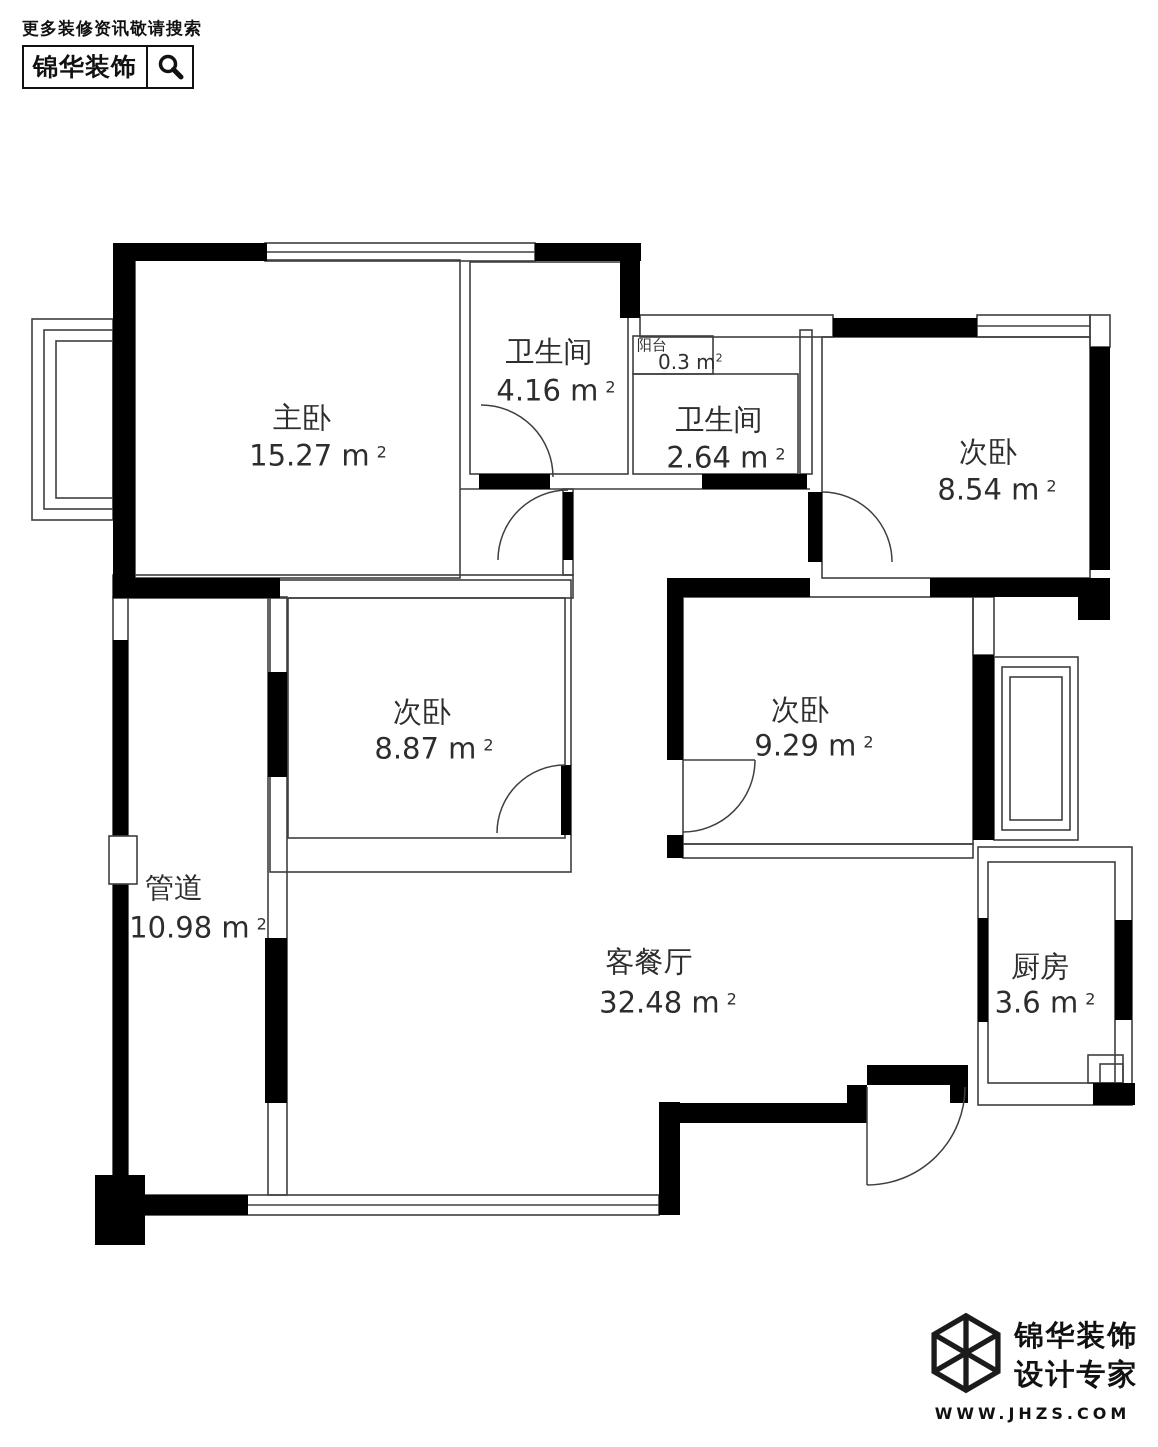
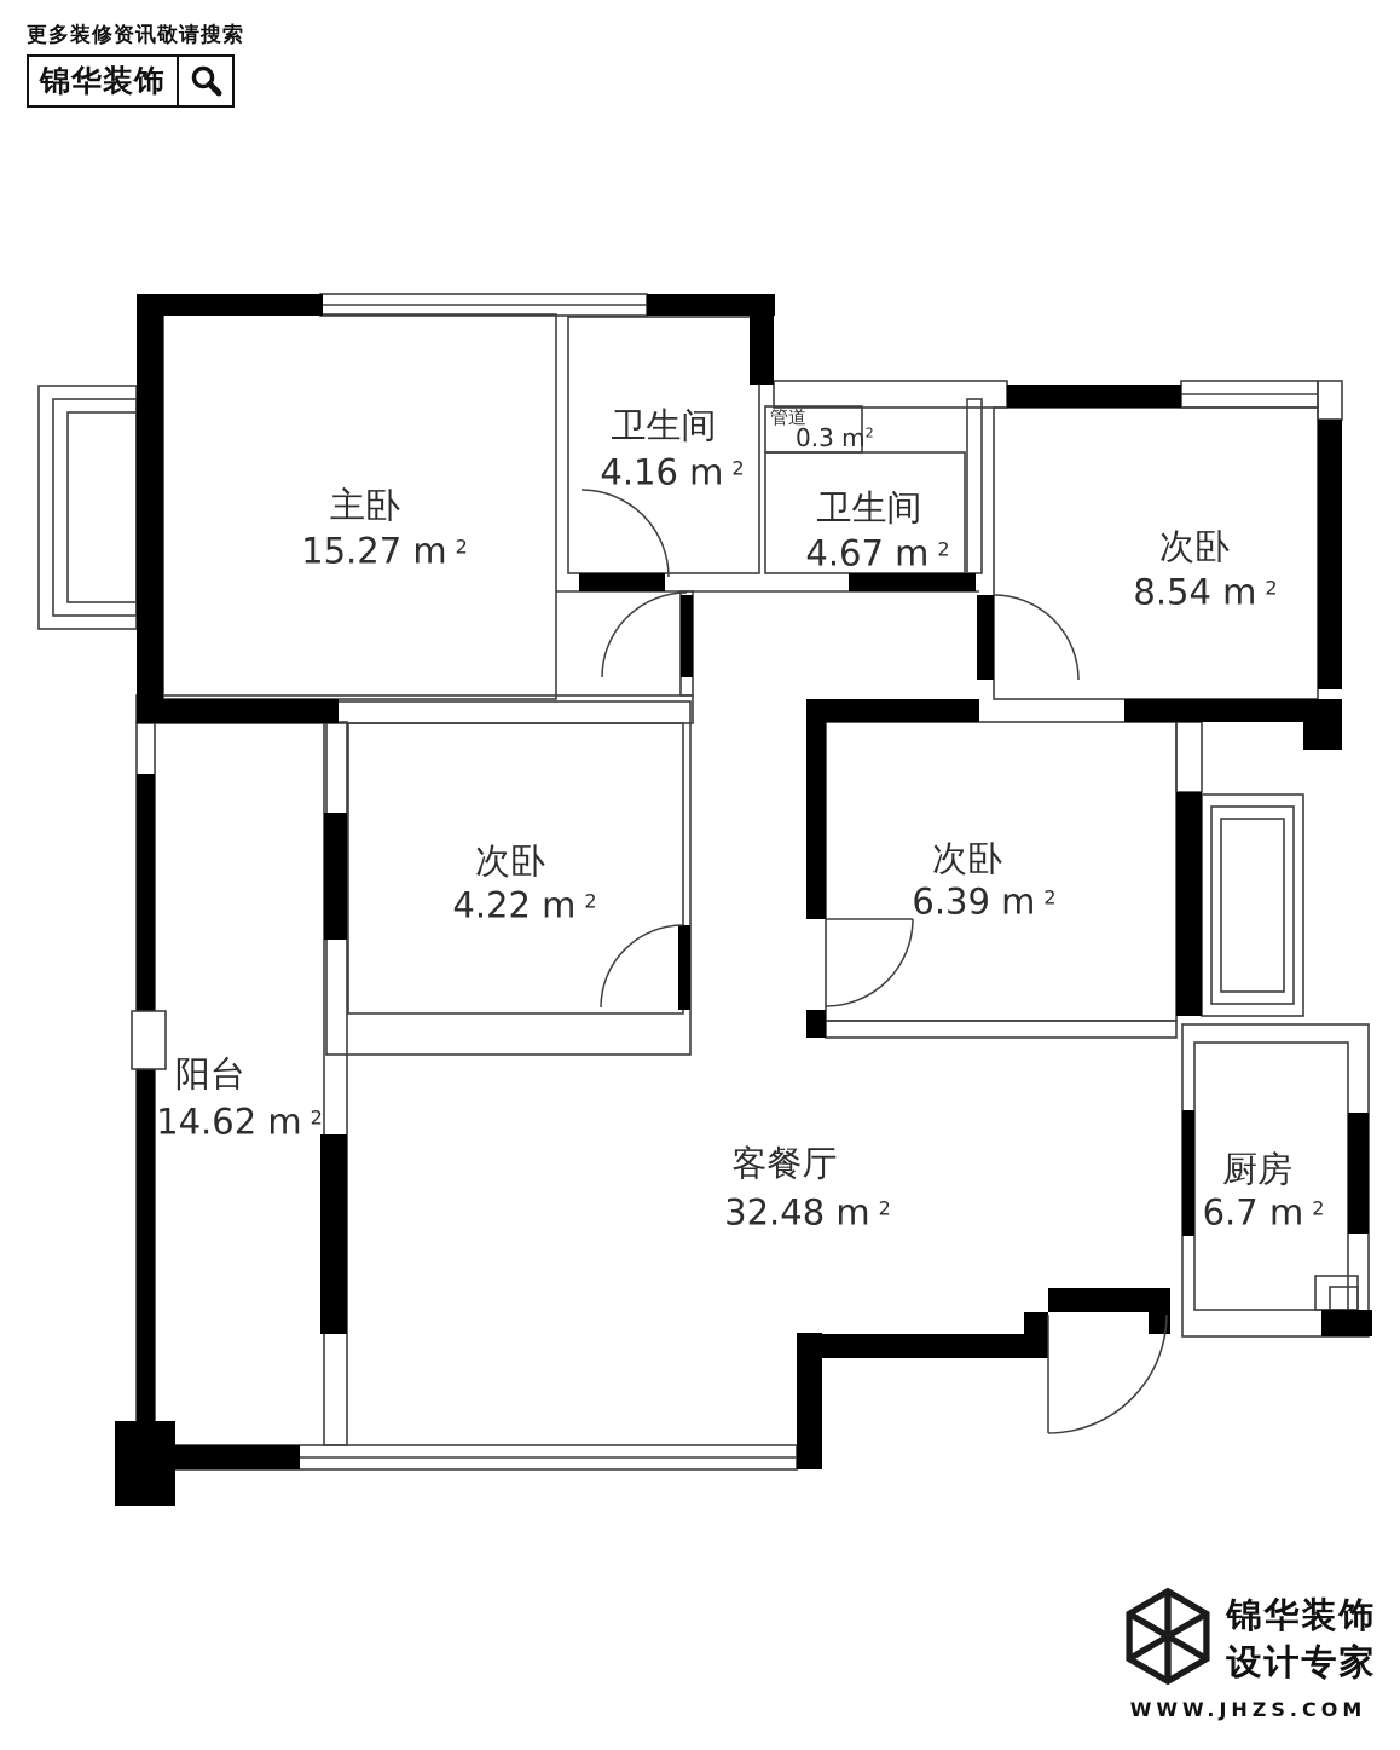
  更多装修资讯敬请搜索
  锦华装饰
  主卧
  15.27 m 2
  卫生间
  4.16 m 2
- 阳台
+ 管道
  0.3 m2
  卫生间
- 2.64 m 2
+ 4.67 m 2
  次卧
  8.54 m 2
  次卧
- 8.87 m 2
+ 4.22 m 2
  次卧
- 9.29 m 2
+ 6.39 m 2
- 管道
+ 阳台
- 10.98 m 2
+ 14.62 m 2
  客餐厅
  32.48 m 2
  厨房
- 3.6 m 2
+ 6.7 m 2
  锦华装饰
  设计专家
  WWW.JHZS.COM
